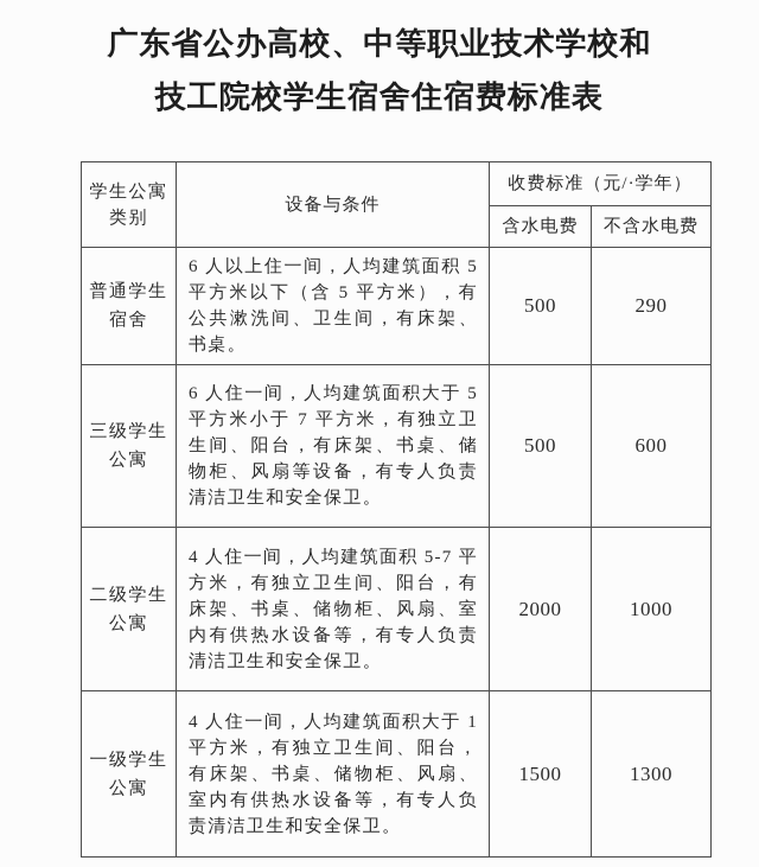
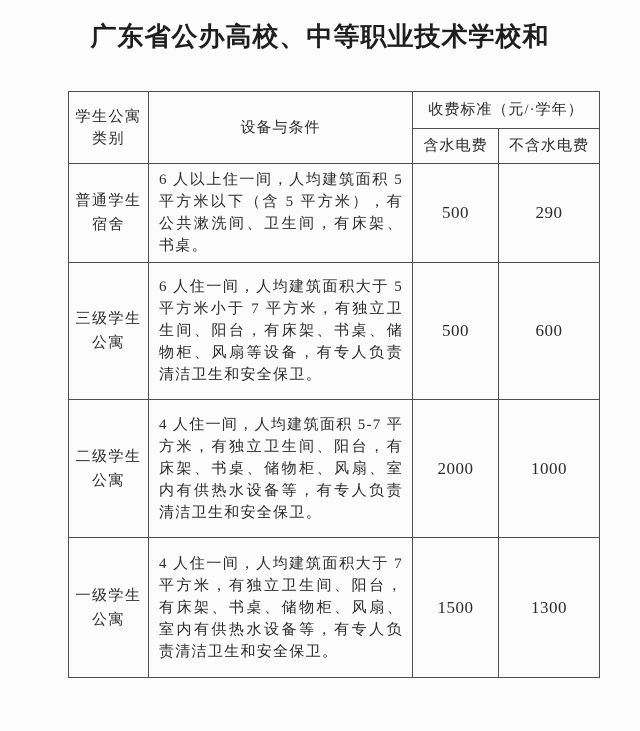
  广东省公办高校、中等职业技术学校和
- 技工院校学生宿舍住宿费标准表
  学生公寓类别	设备与条件	收费标准（元/·学年）
  含水电费	不含水电费
  普通学生宿舍	6 人以上住一间，人均建筑面积 5 平方米以下（含 5 平方米），有公共漱洗间、卫生间，有床架、书桌。	500	290
  三级学生公寓	6 人住一间，人均建筑面积大于 5 平方米小于 7 平方米，有独立卫生间、阳台，有床架、书桌、储物柜、风扇等设备，有专人负责清洁卫生和安全保卫。	500	600
  二级学生公寓	4 人住一间，人均建筑面积 5-7 平方米，有独立卫生间、阳台，有床架、书桌、储物柜、风扇、室内有供热水设备等，有专人负责清洁卫生和安全保卫。	2000	1000
- 一级学生公寓	4 人住一间，人均建筑面积大于 1 平方米，有独立卫生间、阳台，有床架、书桌、储物柜、风扇、室内有供热水设备等，有专人负责清洁卫生和安全保卫。	1500	1300
+ 一级学生公寓	4 人住一间，人均建筑面积大于 7 平方米，有独立卫生间、阳台，有床架、书桌、储物柜、风扇、室内有供热水设备等，有专人负责清洁卫生和安全保卫。	1500	1300
